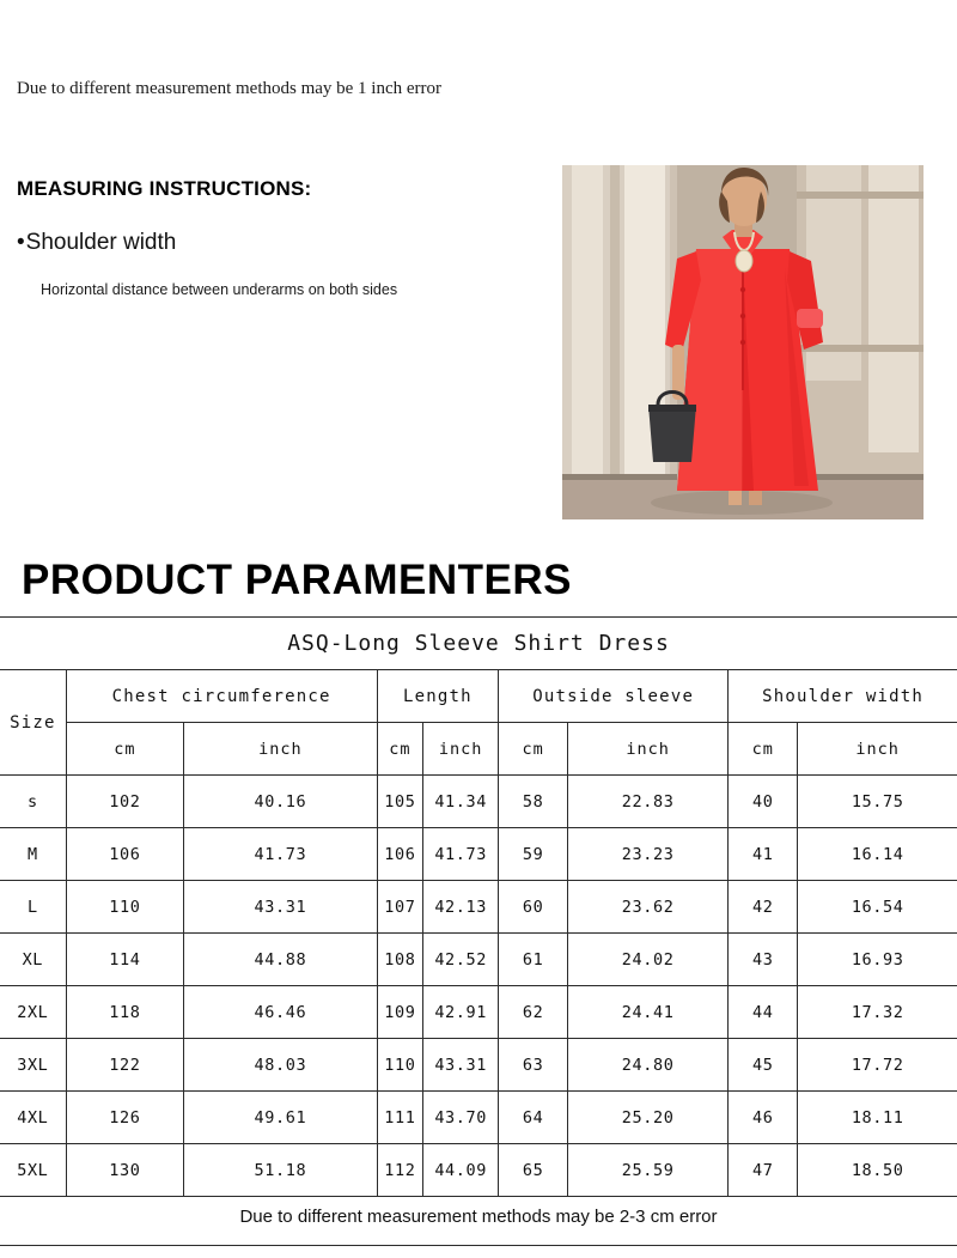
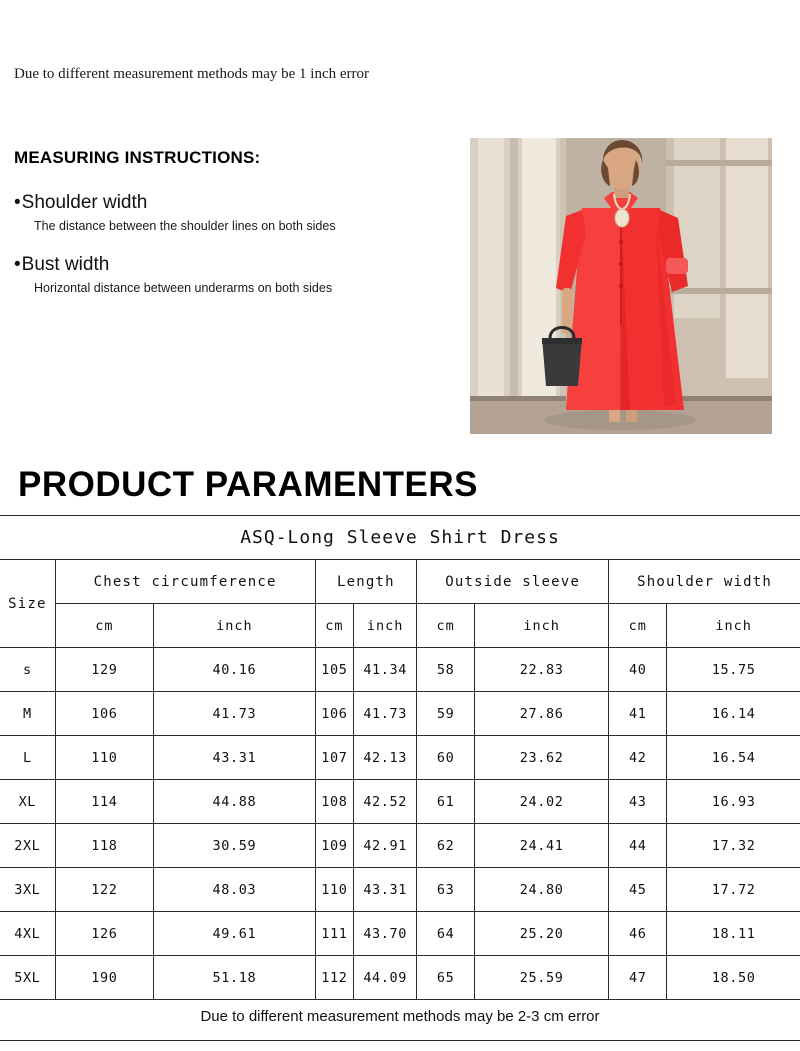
  Due to different measurement methods may be 1 inch error
  MEASURING INSTRUCTIONS:
  •Shoulder width
+ The distance between the shoulder lines on both sides
+ •Bust width
  Horizontal distance between underarms on both sides
  PRODUCT PARAMENTERS
  ASQ-Long Sleeve Shirt Dress
  Size	Chest circumference	Length	Outside sleeve	Shoulder width
  cm	inch	cm	inch	cm	inch	cm	inch
- s	102	40.16	105	41.34	58	22.83	40	15.75
+ s	129	40.16	105	41.34	58	22.83	40	15.75
- M	106	41.73	106	41.73	59	23.23	41	16.14
+ M	106	41.73	106	41.73	59	27.86	41	16.14
  L	110	43.31	107	42.13	60	23.62	42	16.54
  XL	114	44.88	108	42.52	61	24.02	43	16.93
- 2XL	118	46.46	109	42.91	62	24.41	44	17.32
+ 2XL	118	30.59	109	42.91	62	24.41	44	17.32
  3XL	122	48.03	110	43.31	63	24.80	45	17.72
  4XL	126	49.61	111	43.70	64	25.20	46	18.11
- 5XL	130	51.18	112	44.09	65	25.59	47	18.50
+ 5XL	190	51.18	112	44.09	65	25.59	47	18.50
  Due to different measurement methods may be 2-3 cm error
